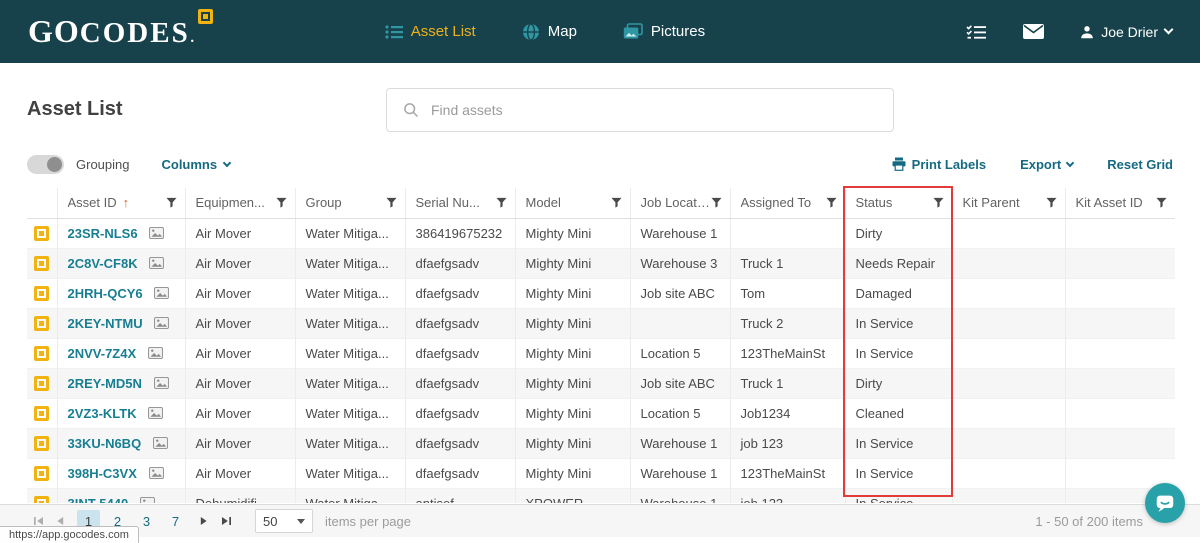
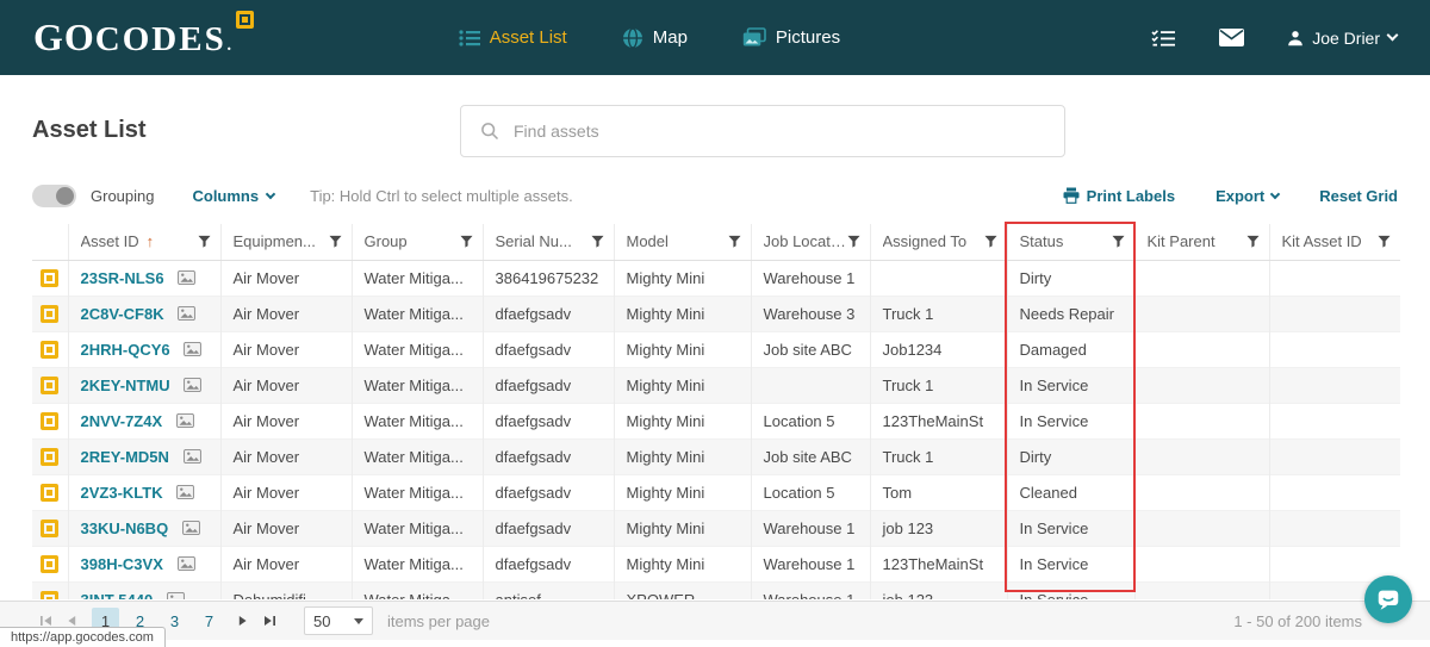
  GOCODES.
  Asset List
  Map
  Pictures
  Joe Drier
  Asset List
  Find assets
  Grouping
  Columns
+ Tip: Hold Ctrl to select multiple assets.
  Print Labels
  Export
  Reset Grid
  	Asset ID ↑	Equipmen...	Group	Serial Nu...	Model	Job Locati...	Assigned To	Status	Kit Parent	Kit Asset ID
  	23SR-NLS6	Air Mover	Water Mitiga...	386419675232	Mighty Mini	Warehouse 1		Dirty
  	2C8V-CF8K	Air Mover	Water Mitiga...	dfaefgsadv	Mighty Mini	Warehouse 3	Truck 1	Needs Repair
- 	2HRH-QCY6	Air Mover	Water Mitiga...	dfaefgsadv	Mighty Mini	Job site ABC	Tom	Damaged
+ 	2HRH-QCY6	Air Mover	Water Mitiga...	dfaefgsadv	Mighty Mini	Job site ABC	Job1234	Damaged
- 	2KEY-NTMU	Air Mover	Water Mitiga...	dfaefgsadv	Mighty Mini		Truck 2	In Service
+ 	2KEY-NTMU	Air Mover	Water Mitiga...	dfaefgsadv	Mighty Mini		Truck 1	In Service
  	2NVV-7Z4X	Air Mover	Water Mitiga...	dfaefgsadv	Mighty Mini	Location 5	123TheMainSt	In Service
  	2REY-MD5N	Air Mover	Water Mitiga...	dfaefgsadv	Mighty Mini	Job site ABC	Truck 1	Dirty
- 	2VZ3-KLTK	Air Mover	Water Mitiga...	dfaefgsadv	Mighty Mini	Location 5	Job1234	Cleaned
+ 	2VZ3-KLTK	Air Mover	Water Mitiga...	dfaefgsadv	Mighty Mini	Location 5	Tom	Cleaned
  	33KU-N6BQ	Air Mover	Water Mitiga...	dfaefgsadv	Mighty Mini	Warehouse 1	job 123	In Service
  	398H-C3VX	Air Mover	Water Mitiga...	dfaefgsadv	Mighty Mini	Warehouse 1	123TheMainSt	In Service
  1
  2
  3
  7
  50
  items per page
  1 - 50 of 200 items
  https://app.gocodes.com
